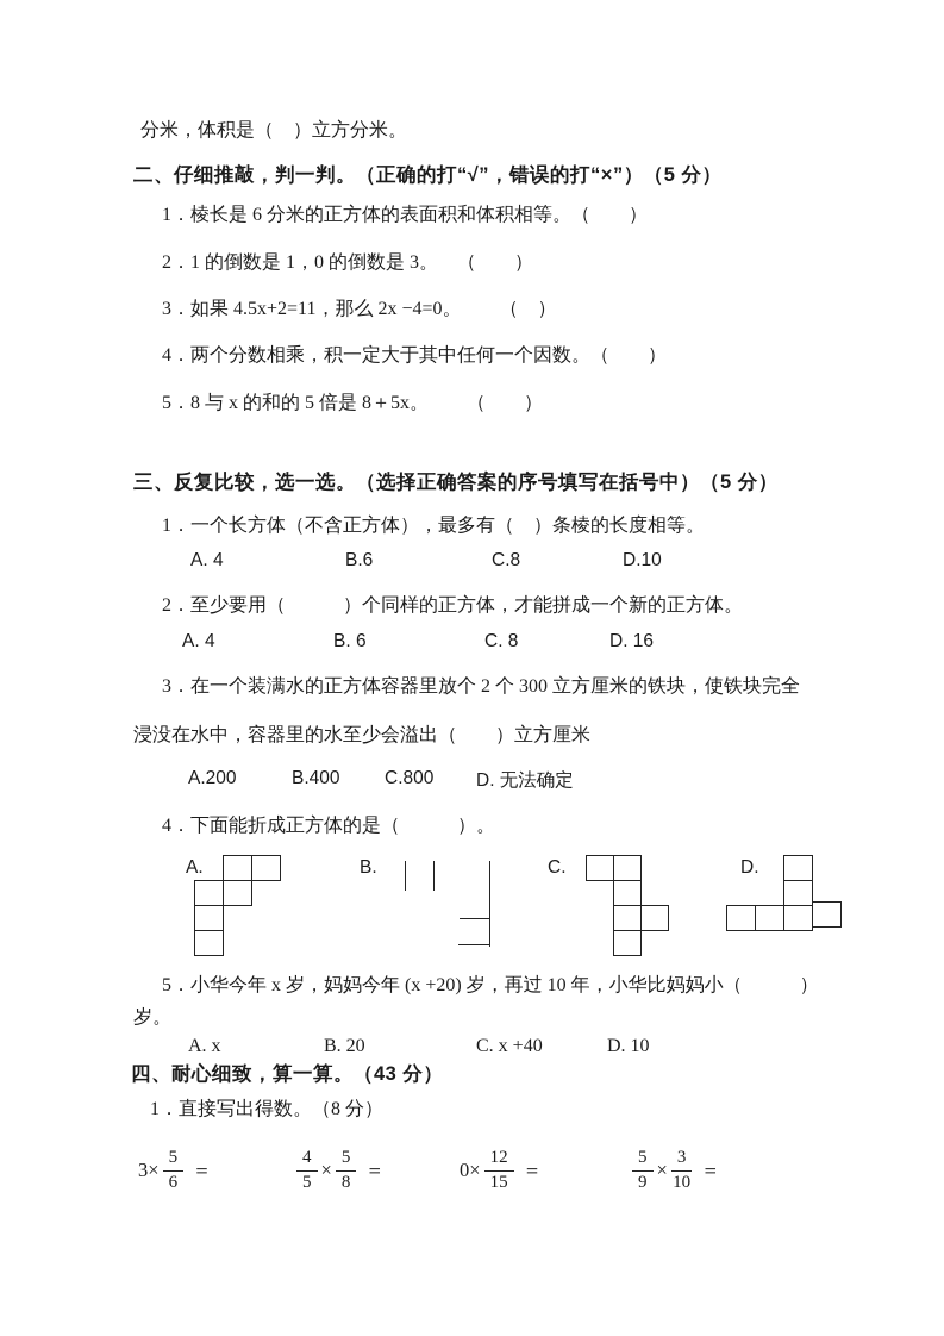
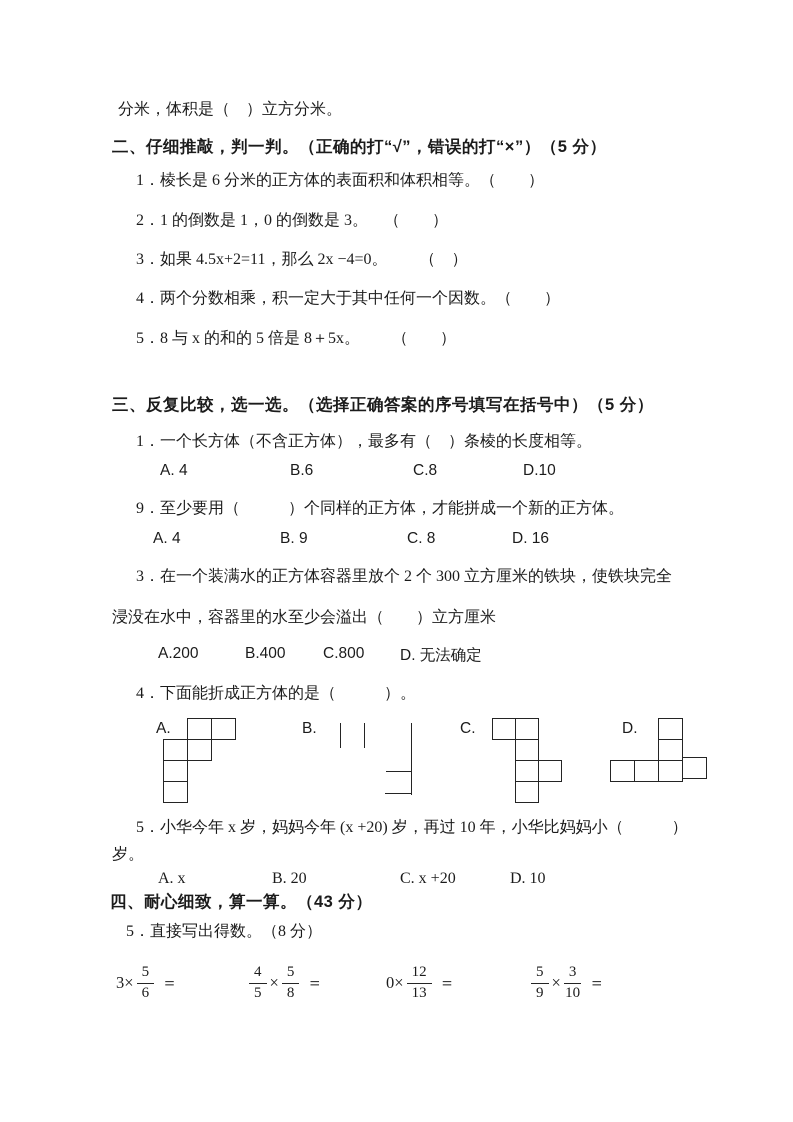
  分米，体积是（ ）立方分米。
  二、仔细推敲，判一判。（正确的打“√”，错误的打“×”）（5 分）
  1．棱长是 6 分米的正方体的表面积和体积相等。（ ）
  2．1 的倒数是 1，0 的倒数是 3。 （ ）
  3．如果 4.5x+2=11，那么 2x −4=0。 （ ）
  4．两个分数相乘，积一定大于其中任何一个因数。（ ）
  5．8 与 x 的和的 5 倍是 8＋5x。 （ ）
  三、反复比较，选一选。（选择正确答案的序号填写在括号中）（5 分）
  1．一个长方体（不含正方体），最多有（ ）条棱的长度相等。
  A. 4
  B.6
  C.8
  D.10
- 2．至少要用（ ）个同样的正方体，才能拼成一个新的正方体。
+ 9．至少要用（ ）个同样的正方体，才能拼成一个新的正方体。
  A. 4
- B. 6
+ B. 9
  C. 8
  D. 16
  3．在一个装满水的正方体容器里放个 2 个 300 立方厘米的铁块，使铁块完全
  浸没在水中，容器里的水至少会溢出（ ）立方厘米
  A.200
  B.400
  C.800
  D. 无法确定
  4．下面能折成正方体的是（ ）。
  A.
  B.
  C.
  D.
  5．小华今年 x 岁，妈妈今年 (x +20) 岁，再过 10 年，小华比妈妈小（ ）
  岁。
  A. x
  B. 20
- C. x +40
+ C. x +20
  D. 10
  四、耐心细致，算一算。（43 分）
- 1．直接写出得数。（8 分）
+ 5．直接写出得数。（8 分）
  3×
  5
  6
  ＝
  4
  5
  ×
  5
  8
  ＝
  0×
  12
- 15
+ 13
  ＝
  5
  9
  ×
  3
  10
  ＝
